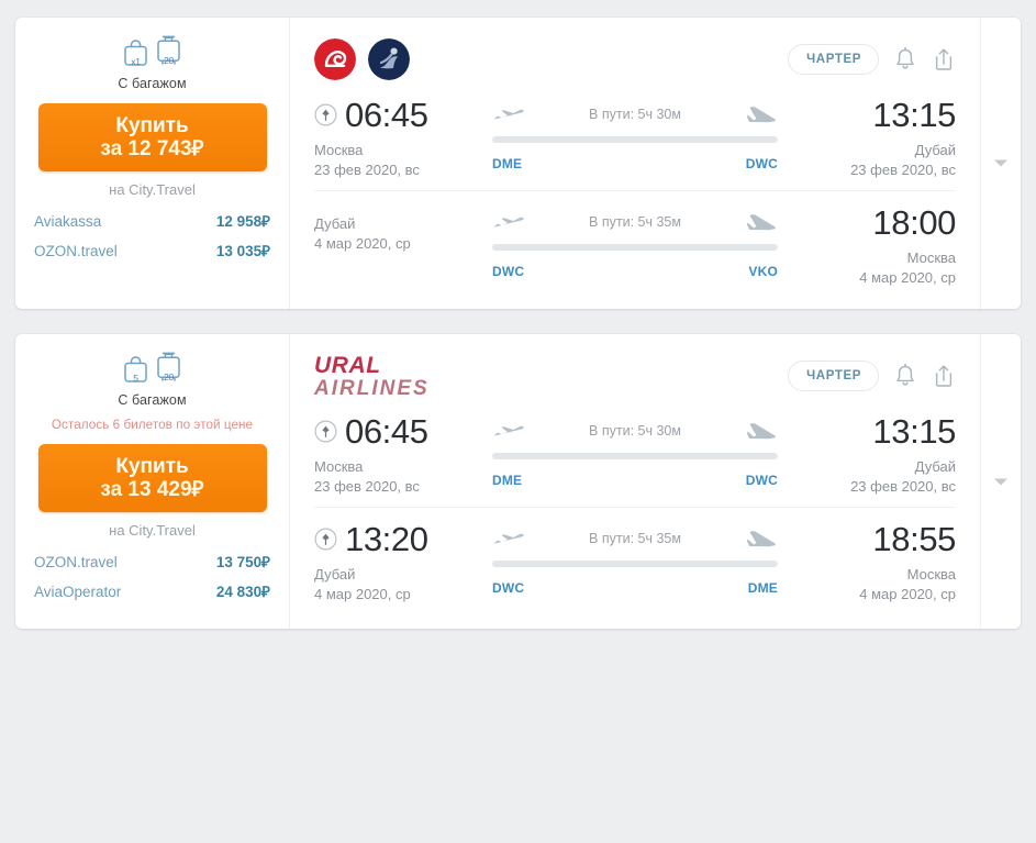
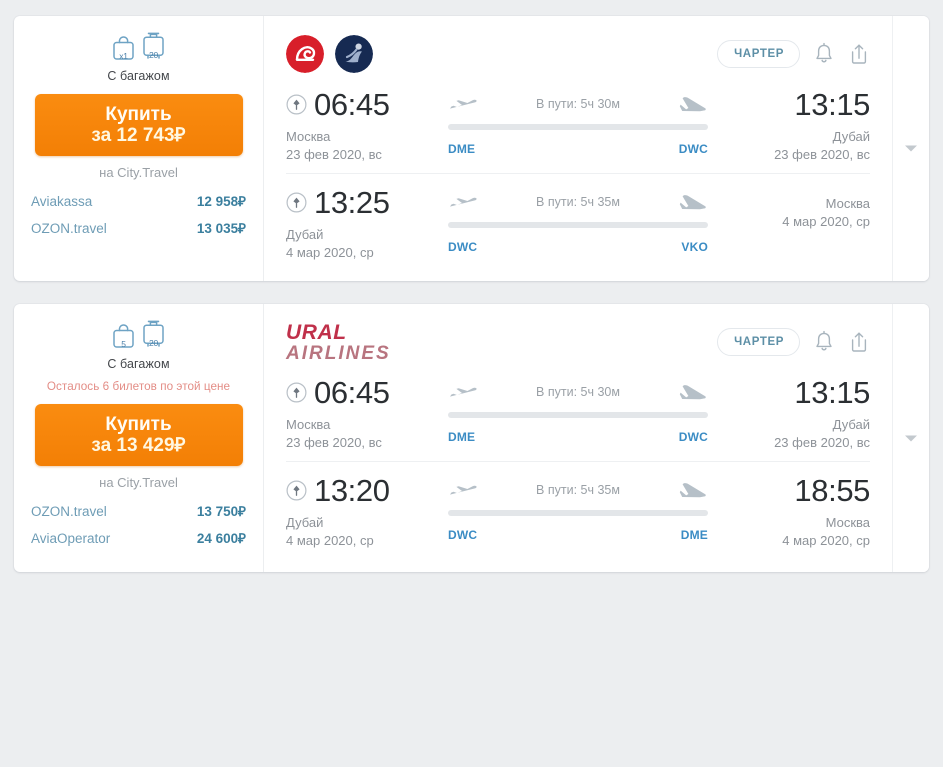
  x1
  20
  С багажом
  Купить
  за 12 743₽
  на City.Travel
  Aviakassa
  12 958₽
  OZON.travel
  13 035₽
  ЧАРТЕР
  06:45
  Москва
  23 фев 2020, вс
  В пути: 5ч 30м
  DME
  DWC
  13:15
  Дубай
  23 фев 2020, вс
+ 13:25
  Дубай
  4 мар 2020, ср
  В пути: 5ч 35м
  DWC
  VKO
- 18:00
  Москва
  4 мар 2020, ср
  5
  20
  С багажом
  Осталось 6 билетов по этой цене
  Купить
  за 13 429₽
  на City.Travel
  OZON.travel
  13 750₽
  AviaOperator
- 24 830₽
+ 24 600₽
  URAL
  AIRLINES
  ЧАРТЕР
  06:45
  Москва
  23 фев 2020, вс
  В пути: 5ч 30м
  DME
  DWC
  13:15
  Дубай
  23 фев 2020, вс
  13:20
  Дубай
  4 мар 2020, ср
  В пути: 5ч 35м
  DWC
  DME
  18:55
  Москва
  4 мар 2020, ср
